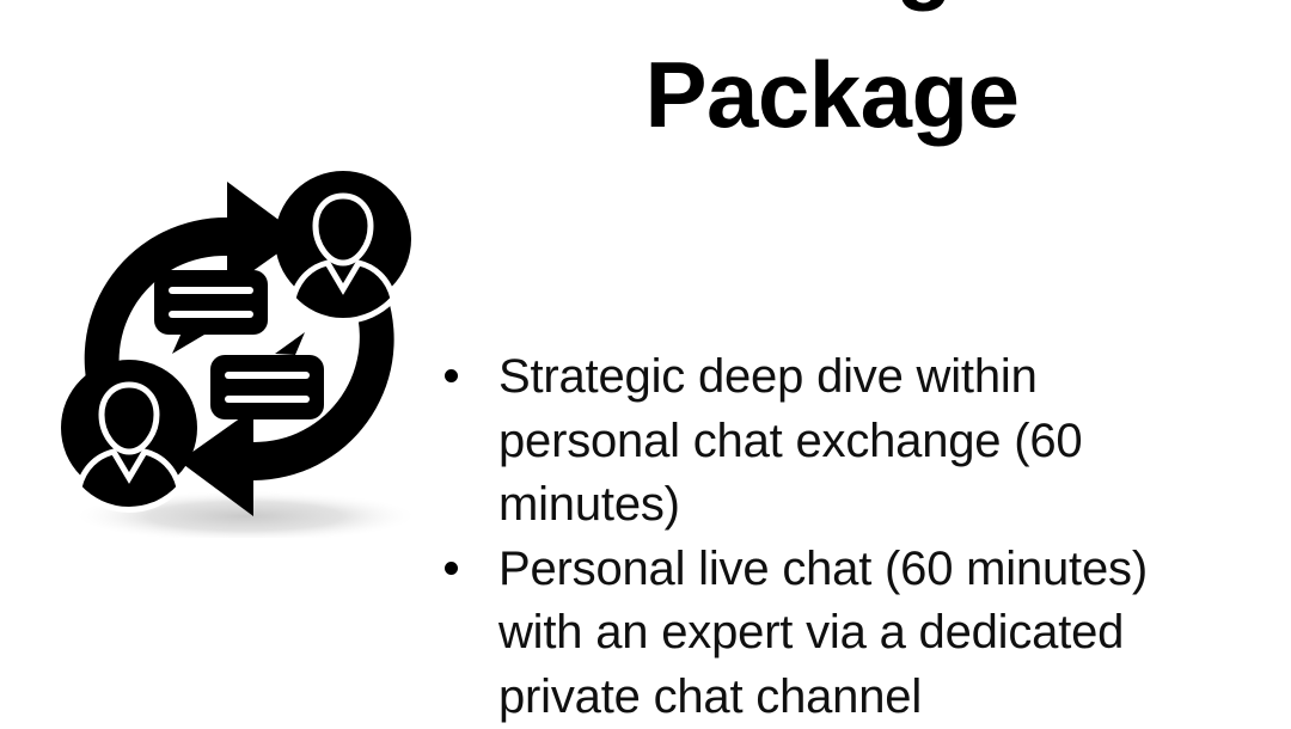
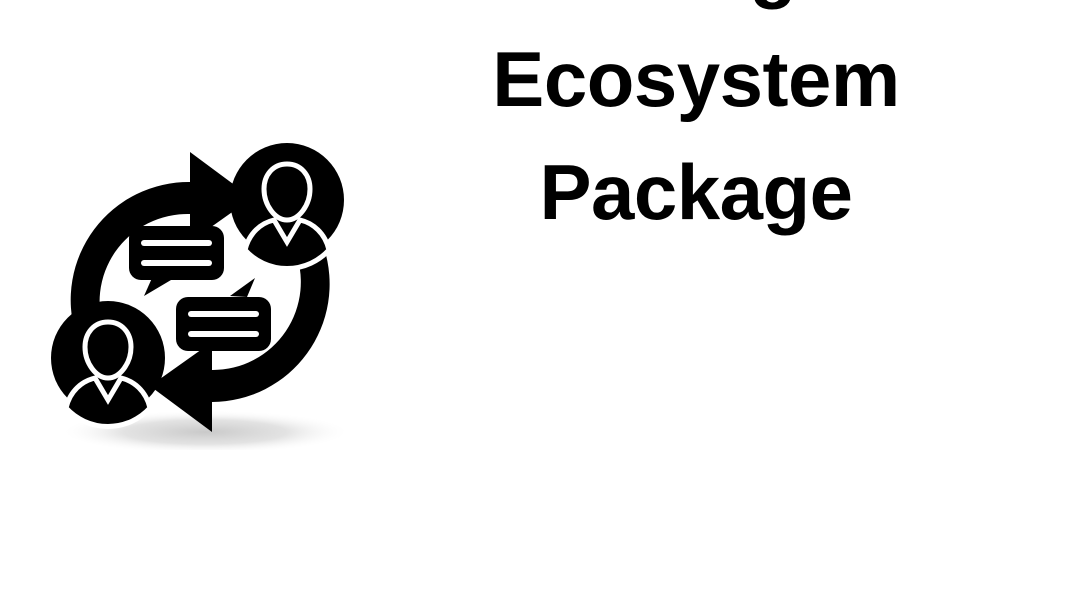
+ Ecosystem
  Package
- Strategic deep dive within personal chat exchange (60 minutes)
- Personal live chat (60 minutes) with an expert via a dedicated private chat channel
